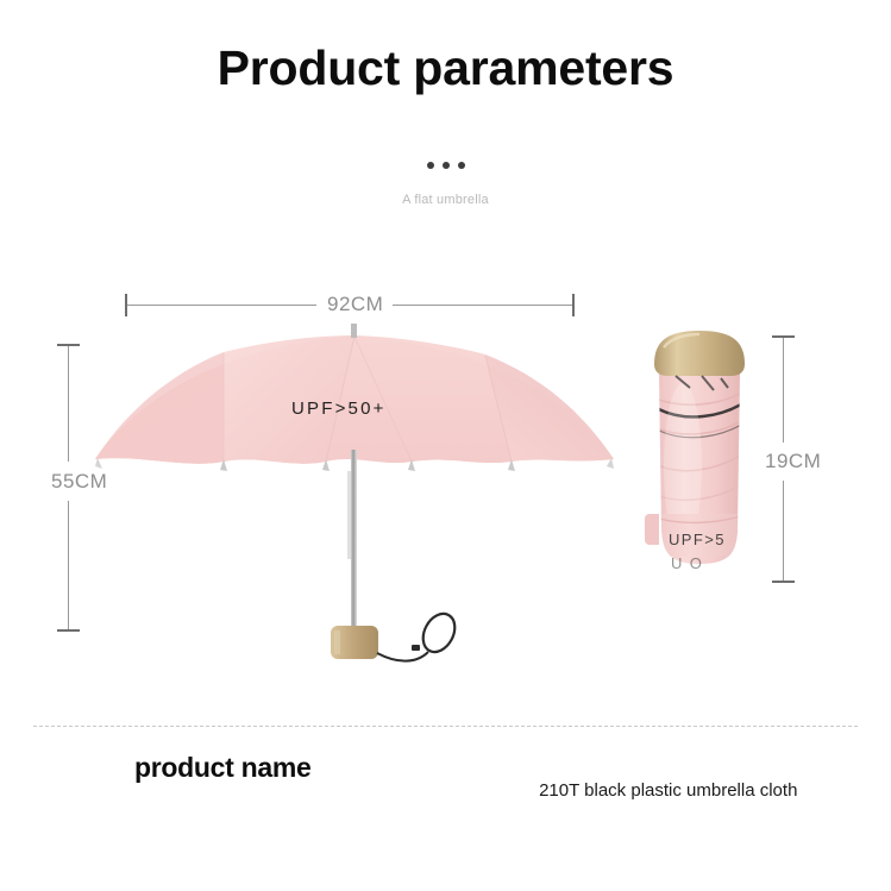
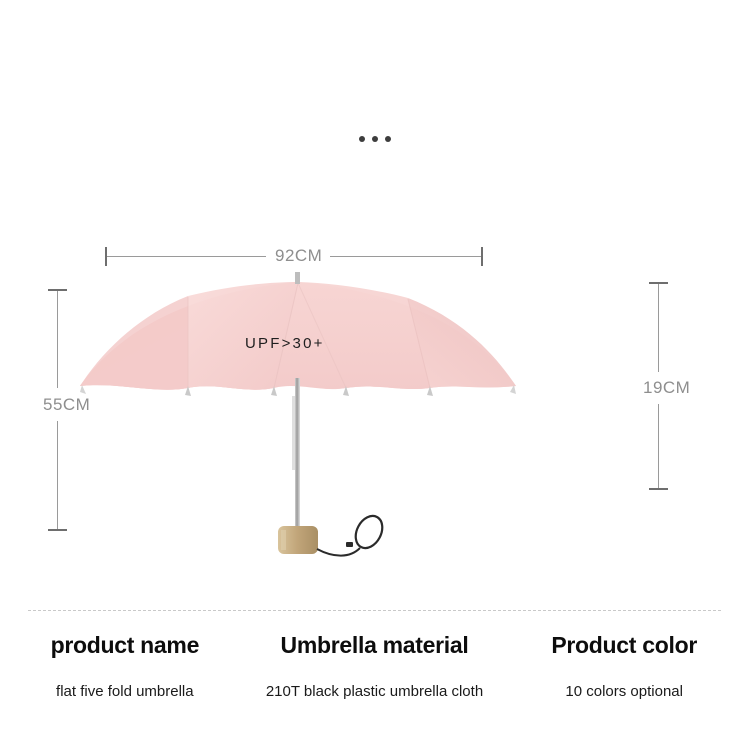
- Product parameters
- A flat umbrella
- UPF>50+
+ UPF>30+
- UPF>5
- U O
  92CM
  55CM
  19CM
  product name
+ flat five fold umbrella
+ Umbrella material
  210T black plastic umbrella cloth
+ Product color
+ 10 colors optional
